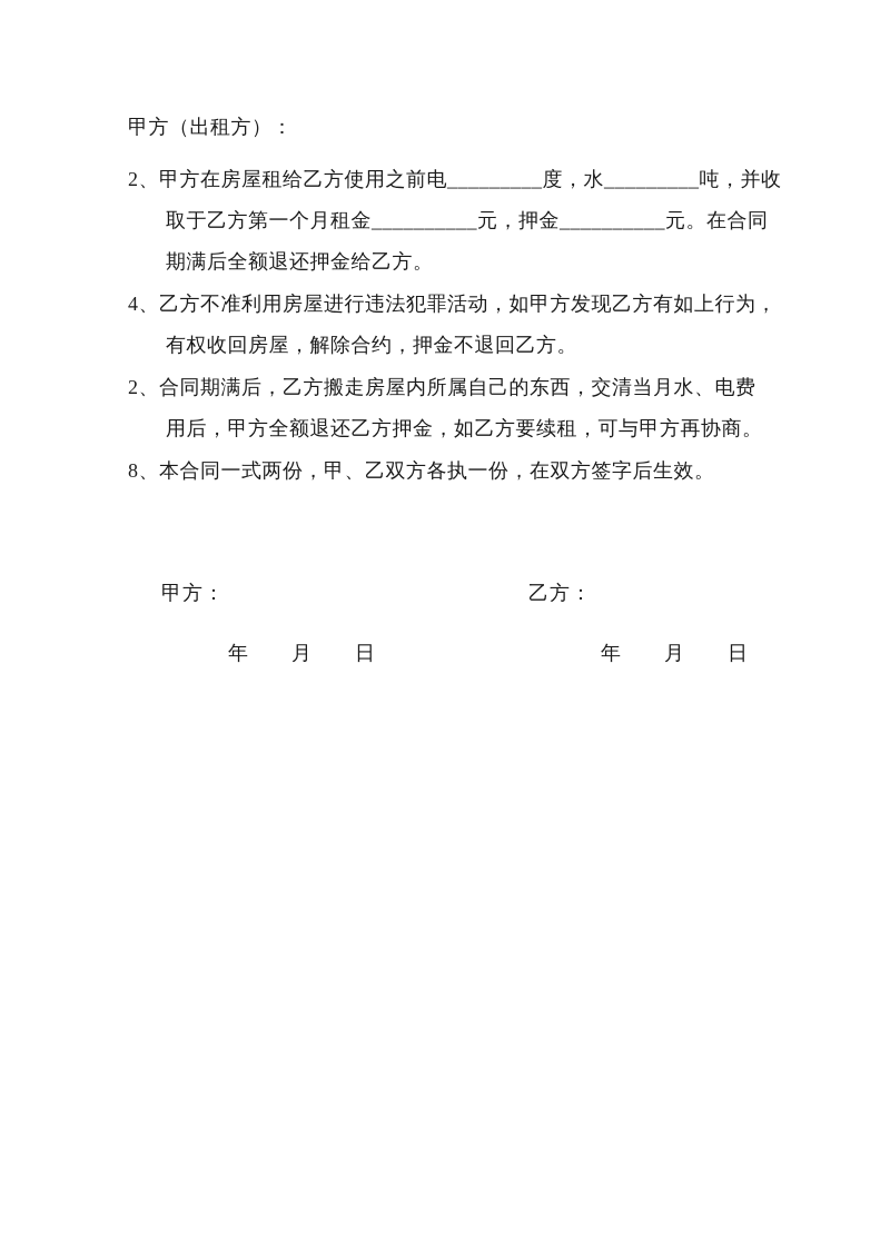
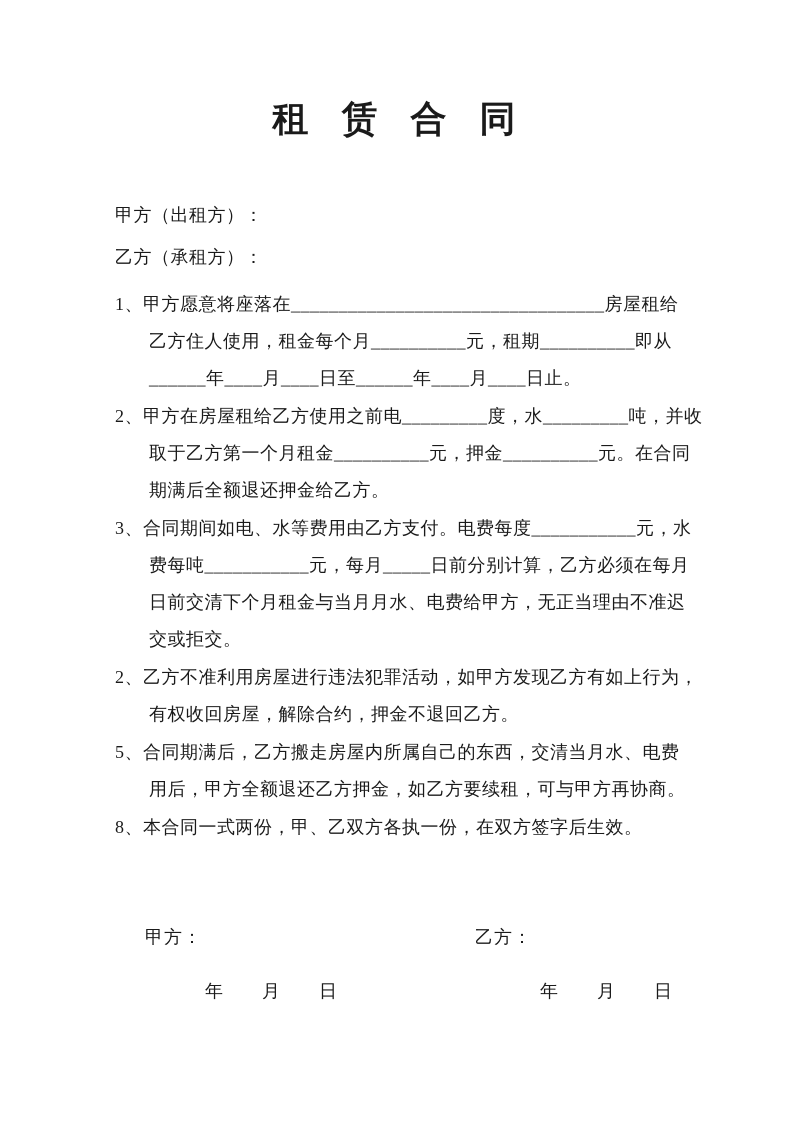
+ 租 赁 合 同
  甲方（出租方）：
+ 乙方（承租方）：
+ 1、甲方愿意将座落在_________________________________房屋租给
+ 乙方住人使用，租金每个月__________元，租期__________即从
+ ______年____月____日至______年____月____日止。
  2、甲方在房屋租给乙方使用之前电_________度，水_________吨，并收
  取于乙方第一个月租金__________元，押金__________元。在合同
  期满后全额退还押金给乙方。
+ 3、合同期间如电、水等费用由乙方支付。电费每度___________元，水
+ 费每吨___________元，每月_____日前分别计算，乙方必须在每月
+ 日前交清下个月租金与当月月水、电费给甲方，无正当理由不准迟
+ 交或拒交。
- 4、乙方不准利用房屋进行违法犯罪活动，如甲方发现乙方有如上行为，
+ 2、乙方不准利用房屋进行违法犯罪活动，如甲方发现乙方有如上行为，
  有权收回房屋，解除合约，押金不退回乙方。
- 2、合同期满后，乙方搬走房屋内所属自己的东西，交清当月水、电费
+ 5、合同期满后，乙方搬走房屋内所属自己的东西，交清当月水、电费
  用后，甲方全额退还乙方押金，如乙方要续租，可与甲方再协商。
  8、本合同一式两份，甲、乙双方各执一份，在双方签字后生效。
  甲方：
  乙方：
  年 月 日
  年 月 日
